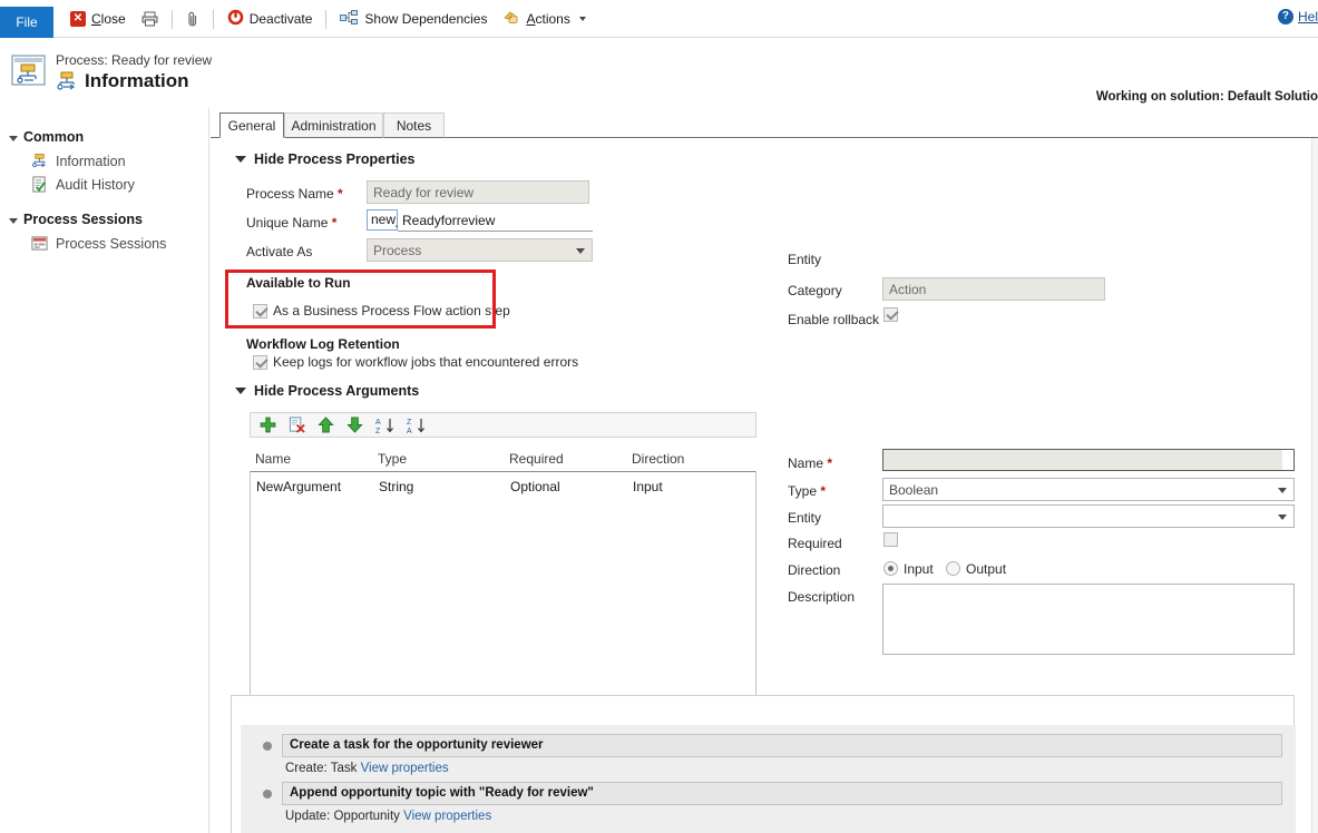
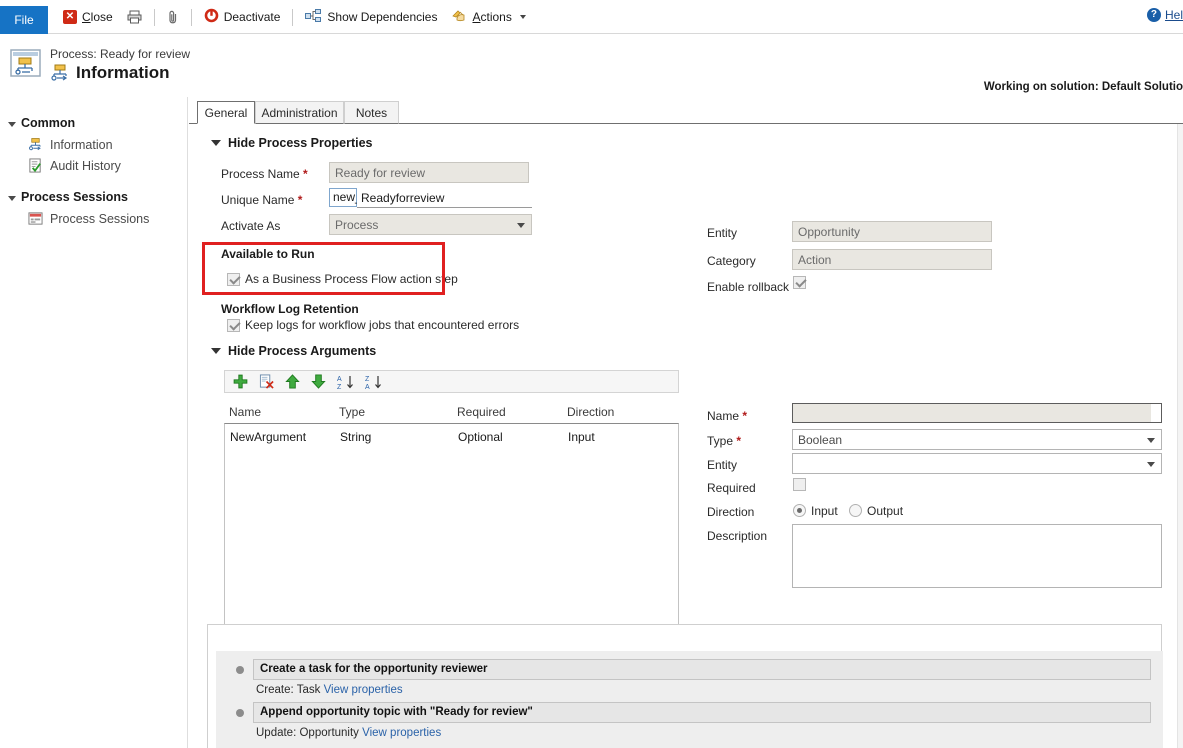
  File
  ✕
  Close
  Deactivate
  Show Dependencies
  Actions
  ?
  Hel
  Process: Ready for review
  Information
  Working on solution: Default Solutio
  Common
  Information
  Audit History
  Process Sessions
  Process Sessions
  General
  Administration
  Notes
  Hide Process Properties
  Process Name *
  Ready for review
  Unique Name *
  new
  Readyforreview
  Activate As
  Process
  Entity
+ Opportunity
  Category
  Action
  Enable rollback
  Available to Run
  As a Business Process Flow action step
  Workflow Log Retention
  Keep logs for workflow jobs that encountered errors
  Hide Process Arguments
  Name
  Type
  Required
  Direction
  NewArgument
  String
  Optional
  Input
  Name *
  Type *
  Boolean
  Entity
  Required
  Direction
  Input
  Output
  Description
  Create a task for the opportunity reviewer
  Create: Task View properties
  Append opportunity topic with "Ready for review"
  Update: Opportunity View properties
